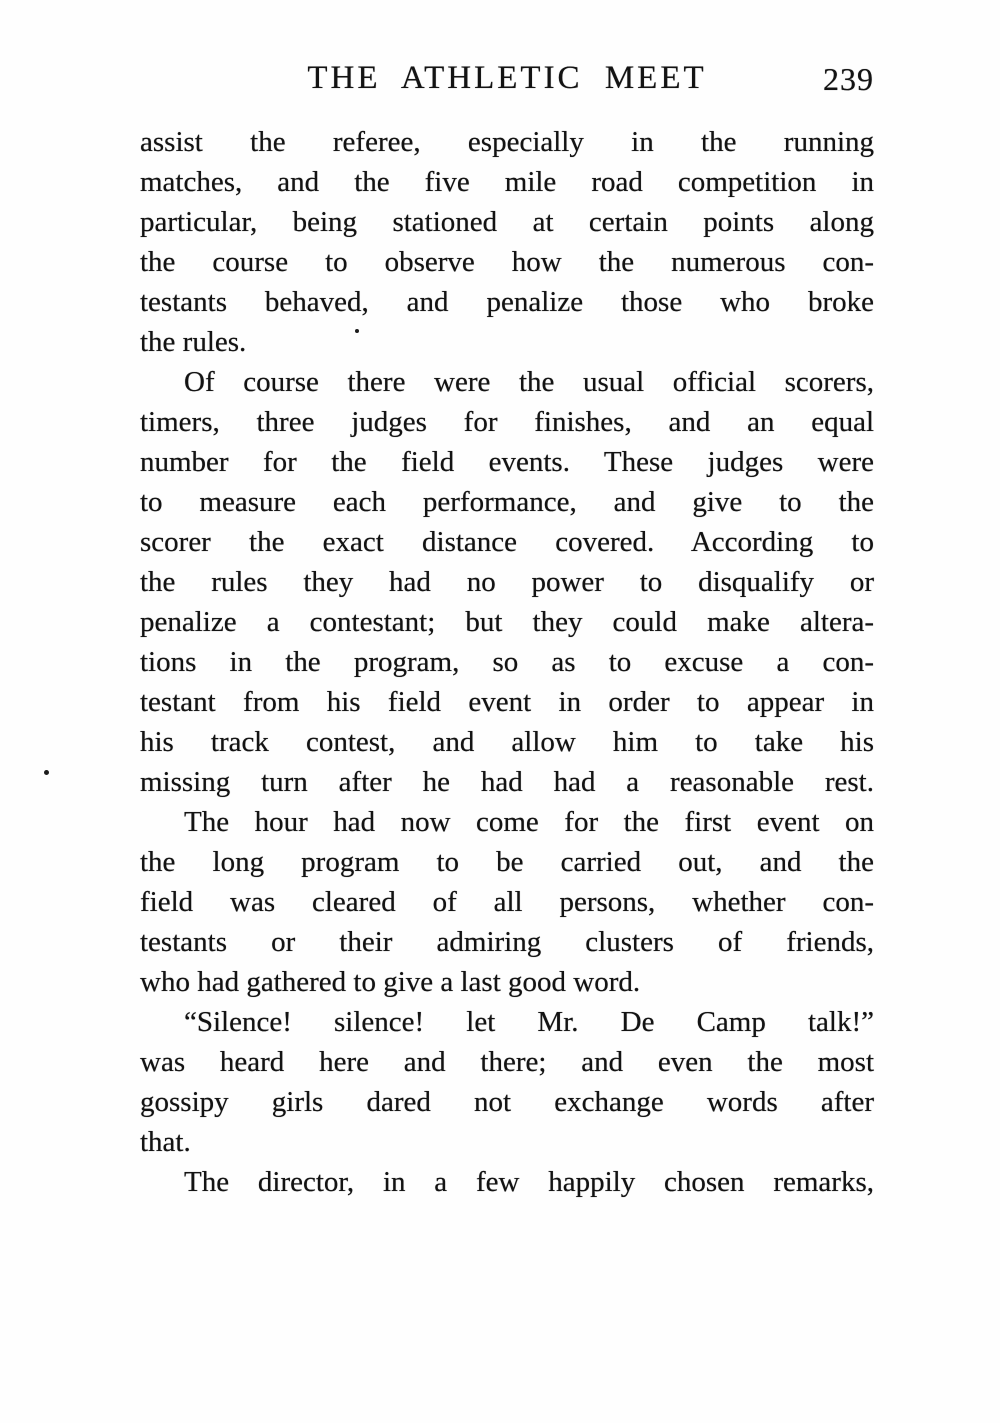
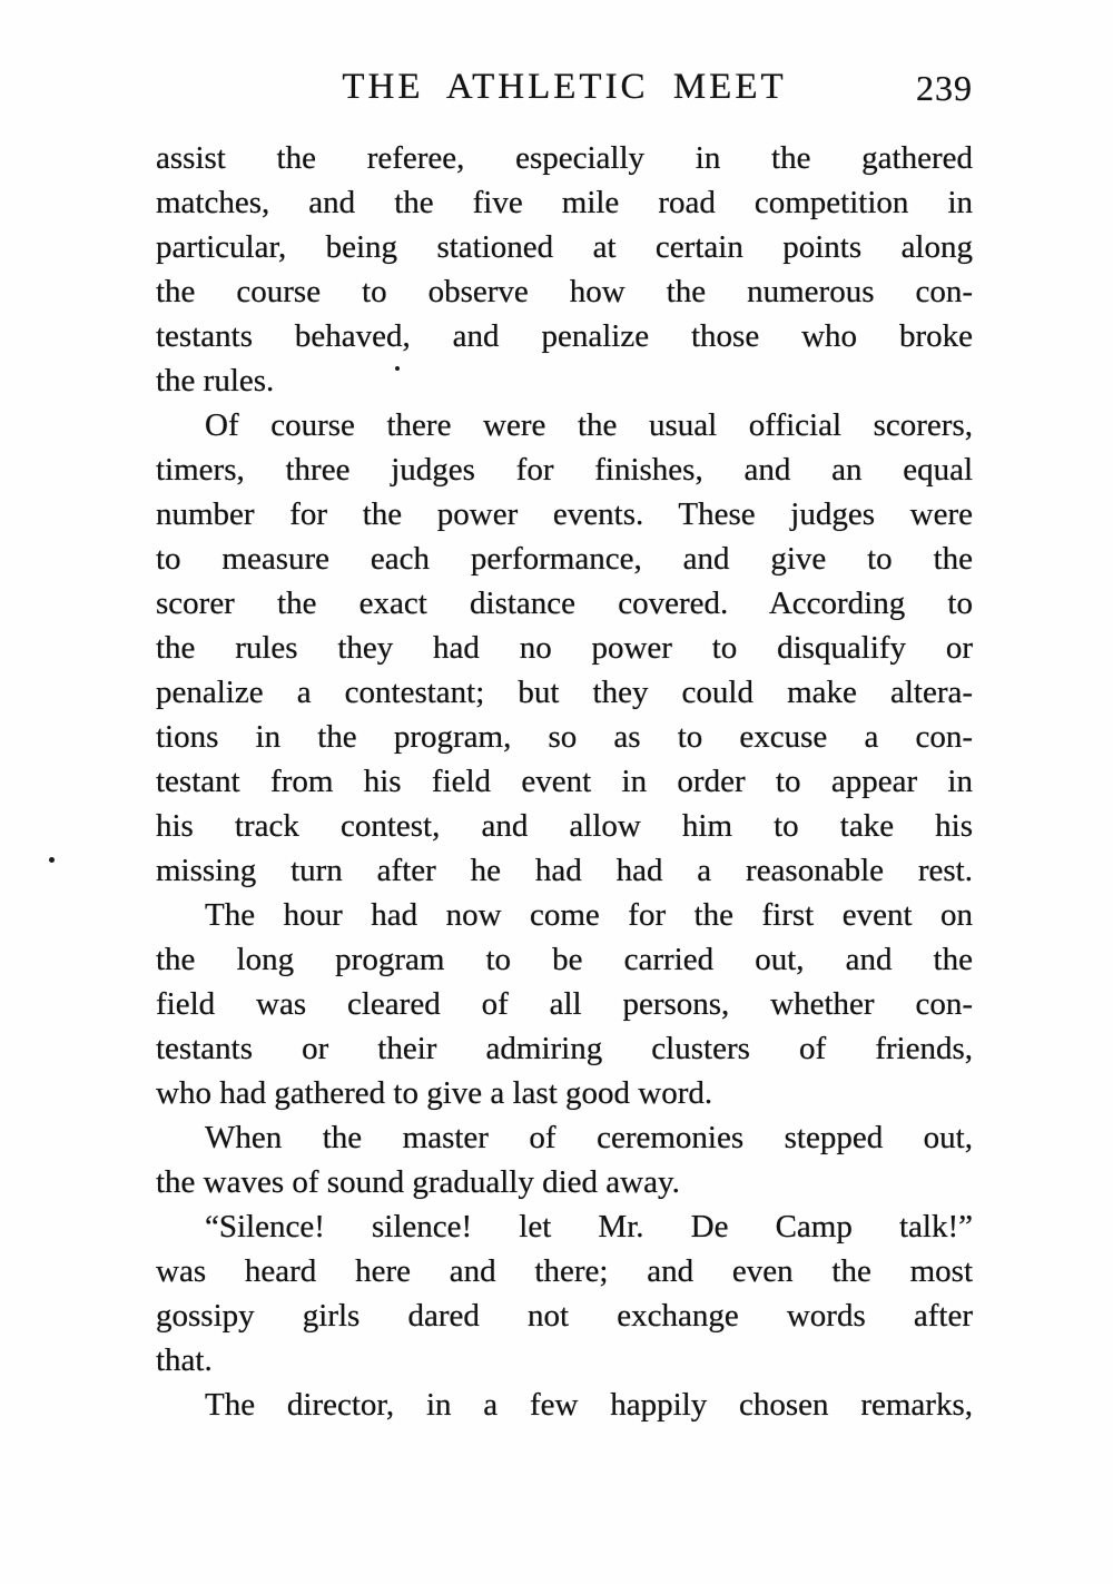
  THE ATHLETIC MEET
  239
- assist the referee, especially in the running
+ assist the referee, especially in the gathered
  matches, and the five mile road competition in
  particular, being stationed at certain points along
  the course to observe how the numerous con-
  testants behaved, and penalize those who broke
  the rules.
  Of course there were the usual official scorers,
  timers, three judges for finishes, and an equal
- number for the field events. These judges were
+ number for the power events. These judges were
  to measure each performance, and give to the
  scorer the exact distance covered. According to
  the rules they had no power to disqualify or
  penalize a contestant; but they could make altera-
  tions in the program, so as to excuse a con-
  testant from his field event in order to appear in
  his track contest, and allow him to take his
  missing turn after he had had a reasonable rest.
  The hour had now come for the first event on
  the long program to be carried out, and the
  field was cleared of all persons, whether con-
  testants or their admiring clusters of friends,
  who had gathered to give a last good word.
+ When the master of ceremonies stepped out,
+ the waves of sound gradually died away.
  “Silence! silence! let Mr. De Camp talk!”
  was heard here and there; and even the most
  gossipy girls dared not exchange words after
  that.
  The director, in a few happily chosen remarks,
